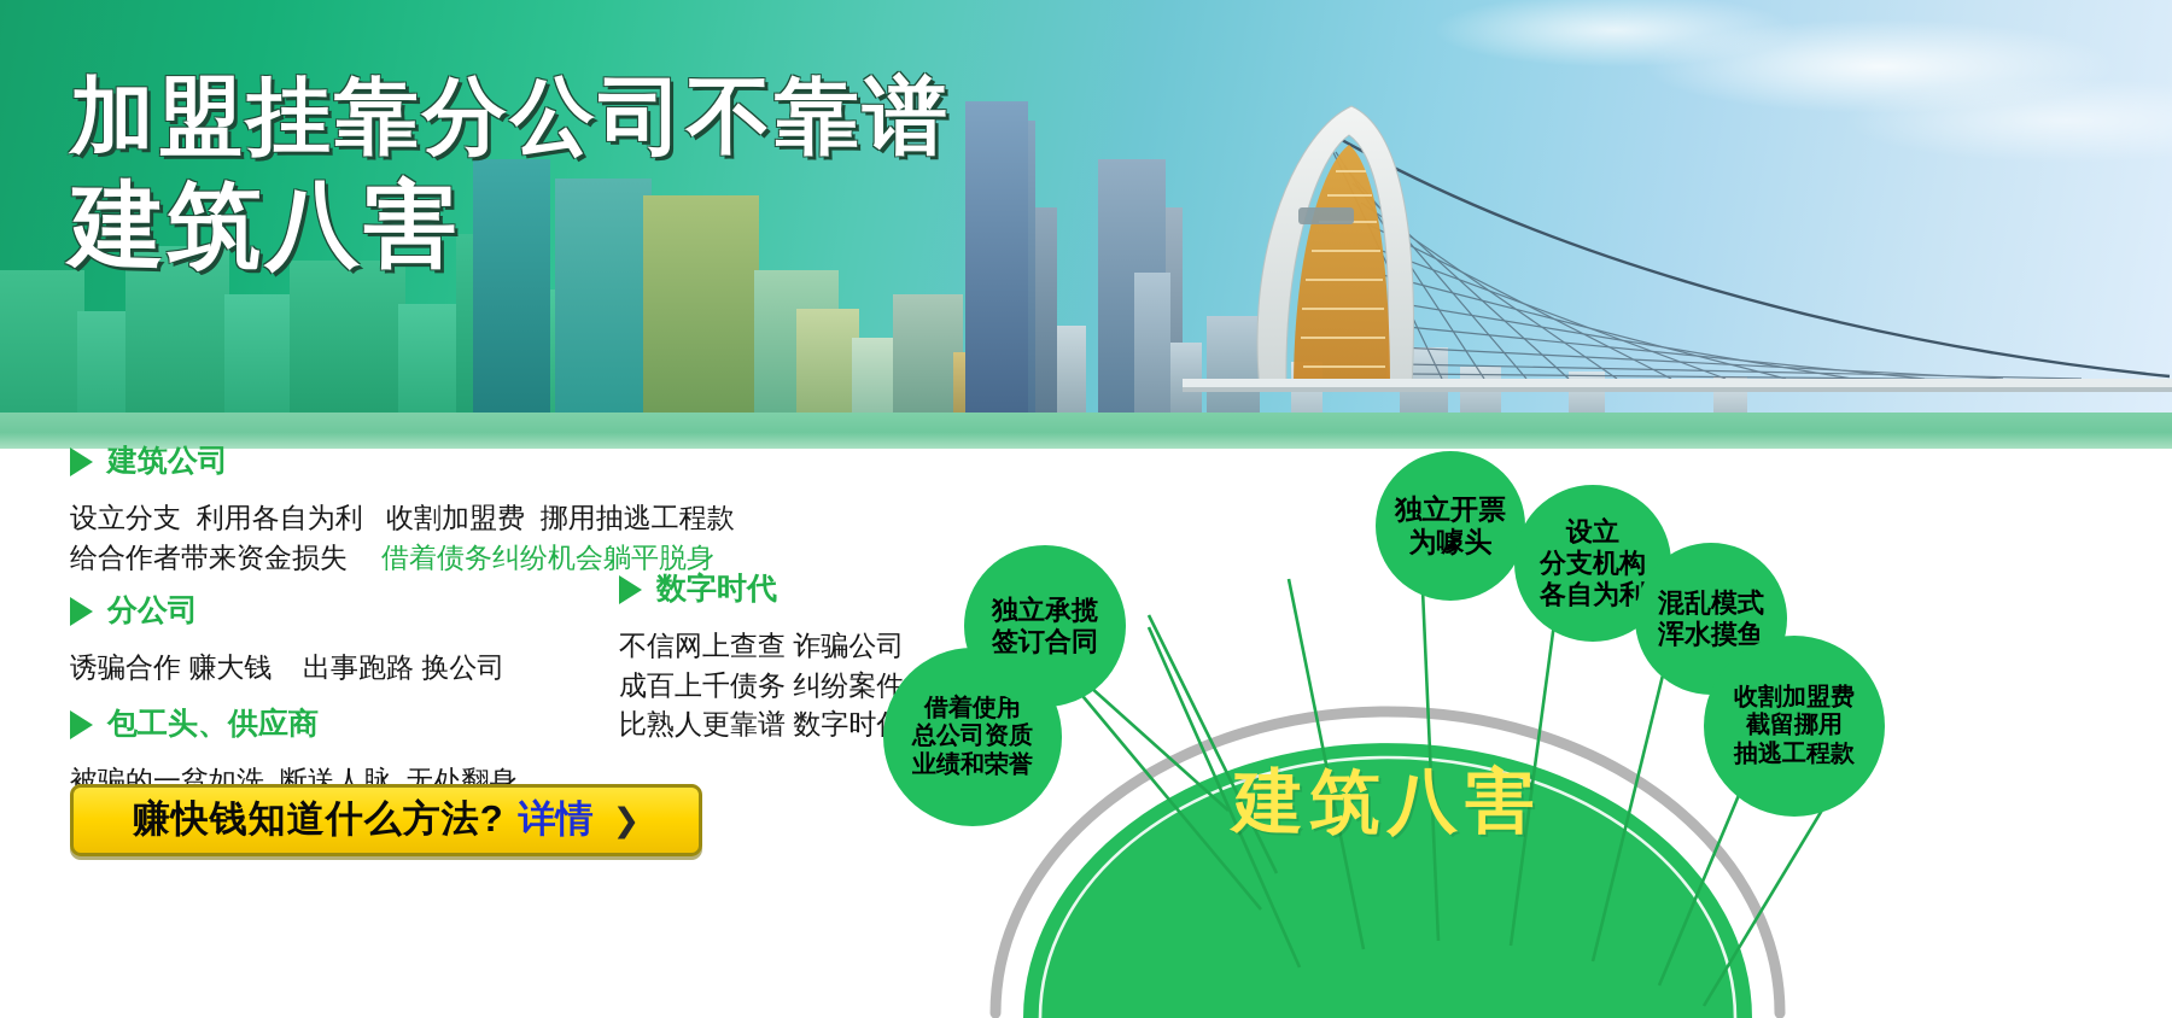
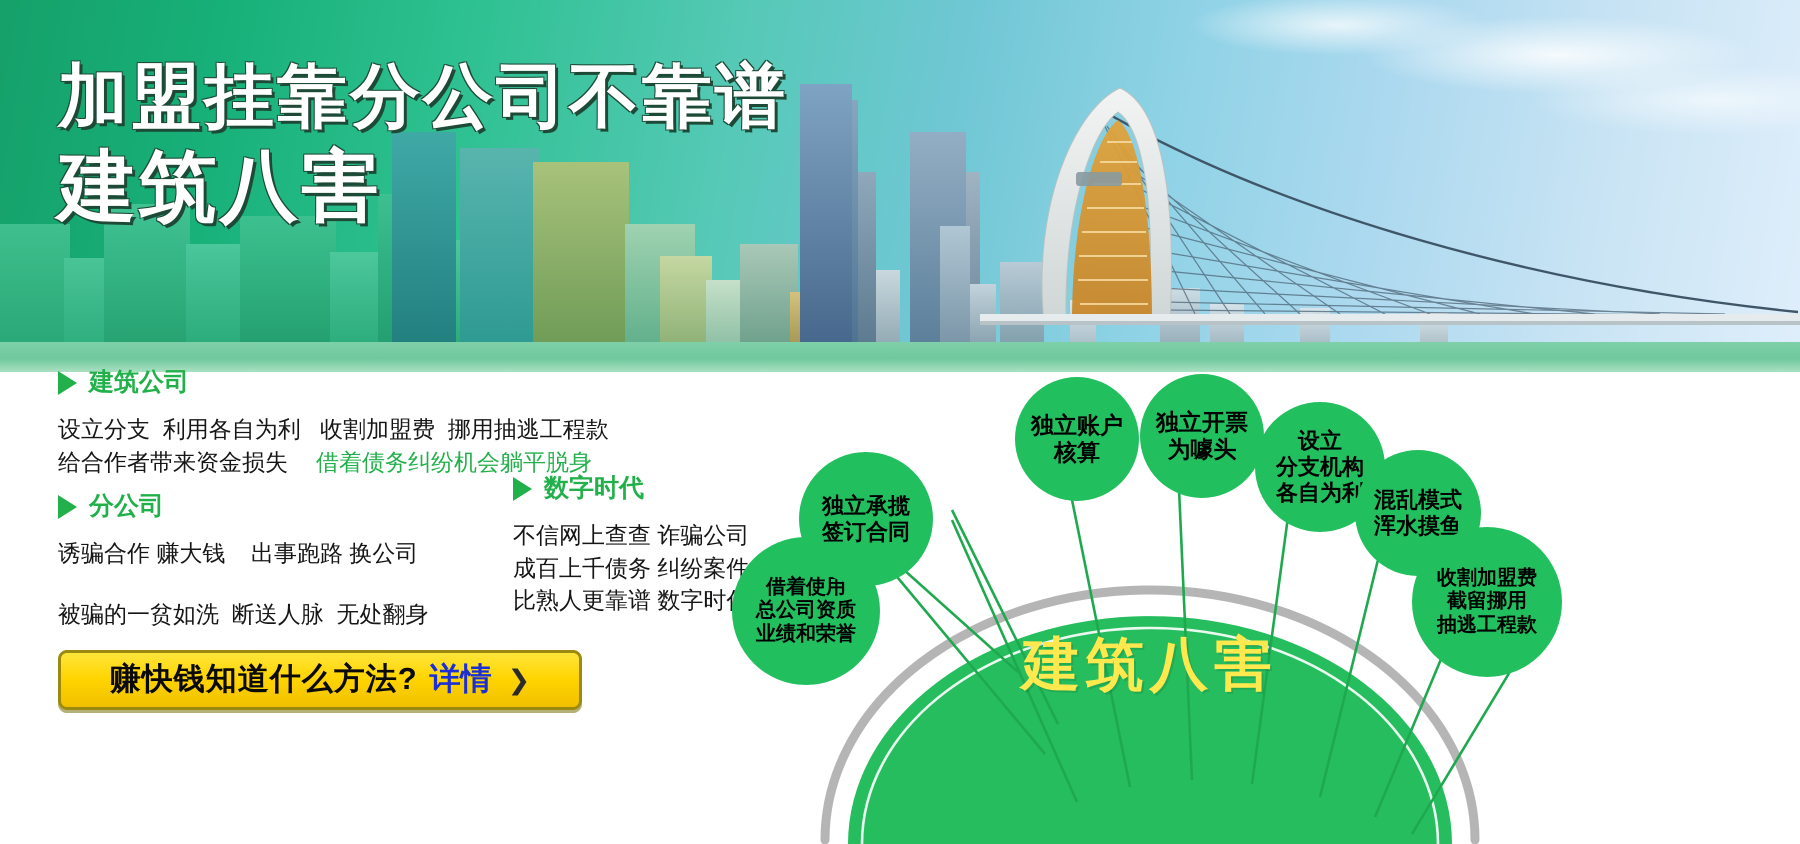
  加盟挂靠分公司不靠谱
  建筑八害
  建筑公司
  设立分支 利用各自为利 收割加盟费 挪用抽逃工程款
  给合作者带来资金损失 借着债务纠纷机会躺平脱身
  分公司
  诱骗合作 赚大钱 出事跑路 换公司
  数字时代
  不信网上查查 诈骗公司
  成百上千债务 纠纷案件
  比熟人更靠谱 数字时
- 包工头、供应商
  被骗的一贫如洗 断送人脉 无处翻身
  赚快钱知道什么方法?
  详情
  ❯
  借着使用
  总公司资质
  业绩和荣誉
  独立承揽
  签订合同
+ 独立账户
+ 核算
  独立开票
  为噱头
  设立
  分支机构
  各自为利
  混乱模式
  浑水摸鱼
  收割加盟费
  截留挪用
  抽逃工程款
  建筑八害
